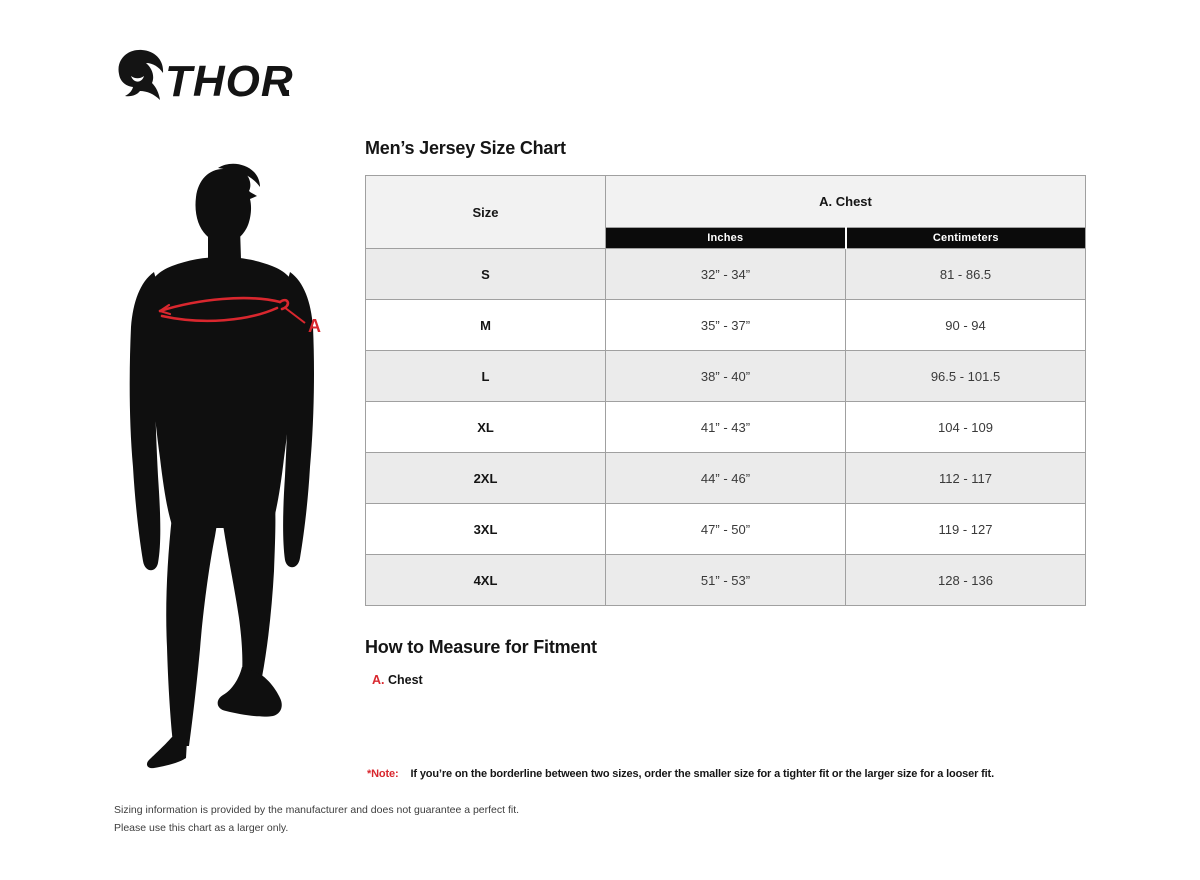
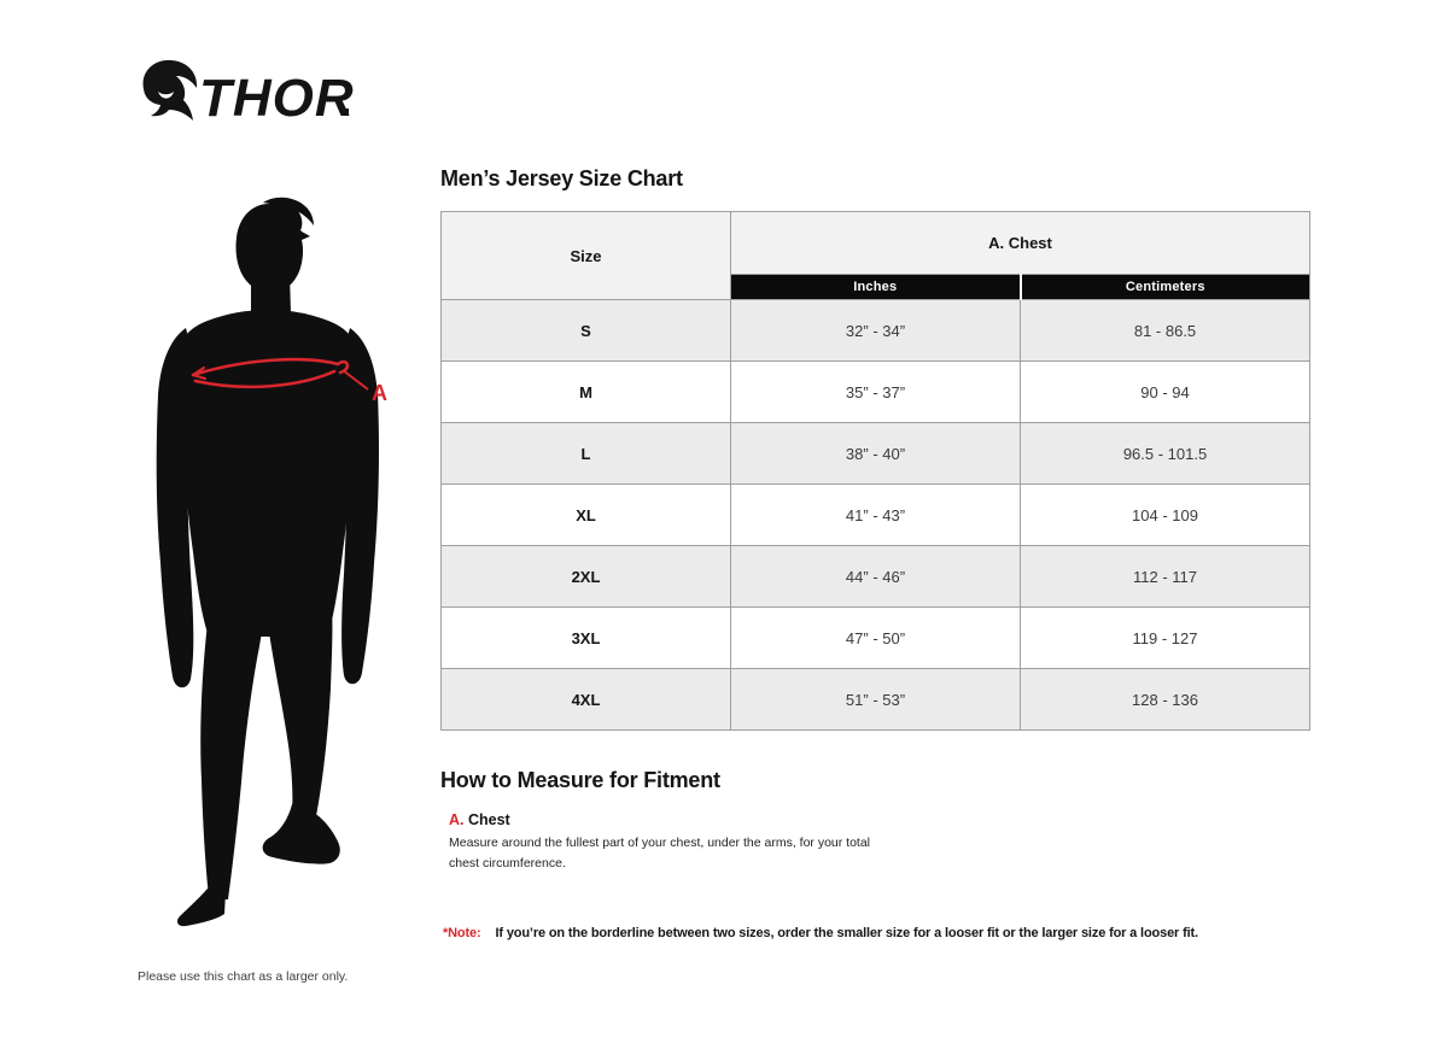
  THOR
  A
  Men’s Jersey Size Chart
  Size	A. Chest
  Inches	Centimeters
  S	32” - 34”	81 - 86.5
  M	35” - 37”	90 - 94
  L	38” - 40”	96.5 - 101.5
  XL	41” - 43”	104 - 109
  2XL	44” - 46”	112 - 117
  3XL	47” - 50”	119 - 127
  4XL	51” - 53”	128 - 136
  How to Measure for Fitment
  A. Chest
+ Measure around the fullest part of your chest, under the arms, for your total chest circumference.
- *Note: If you’re on the borderline between two sizes, order the smaller size for a tighter fit or the larger size for a looser fit.
+ *Note: If you’re on the borderline between two sizes, order the smaller size for a looser fit or the larger size for a looser fit.
- Sizing information is provided by the manufacturer and does not guarantee a perfect fit.
  Please use this chart as a larger only.
